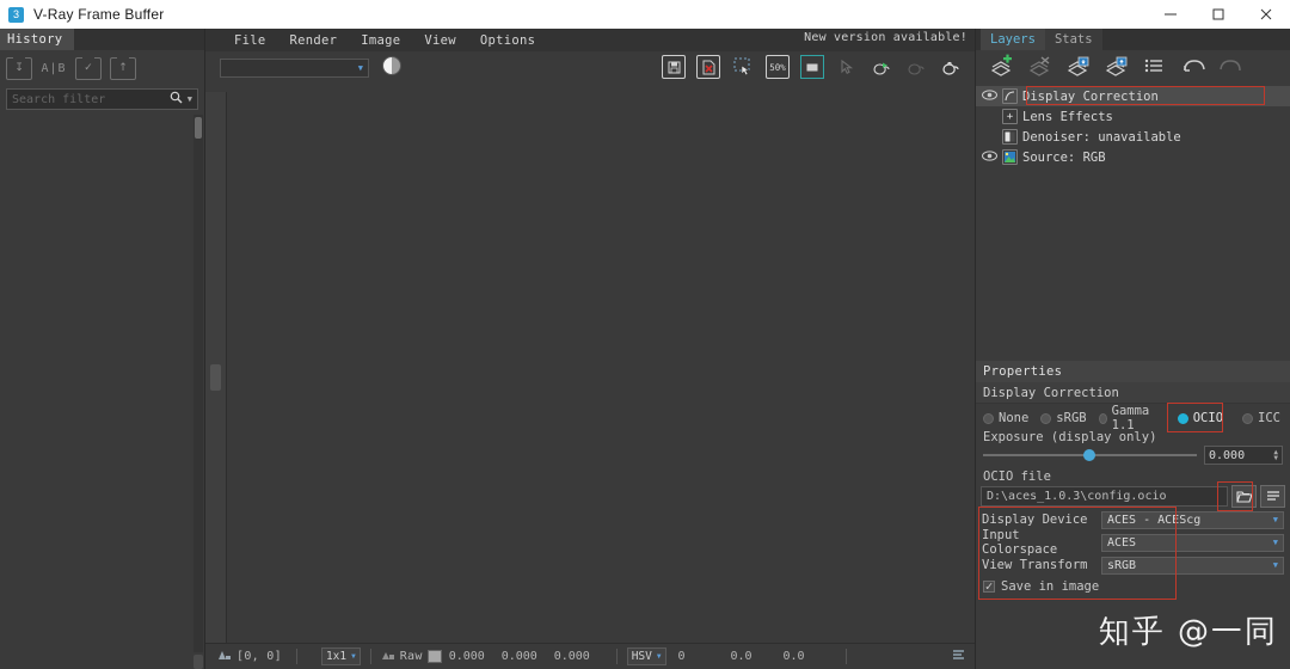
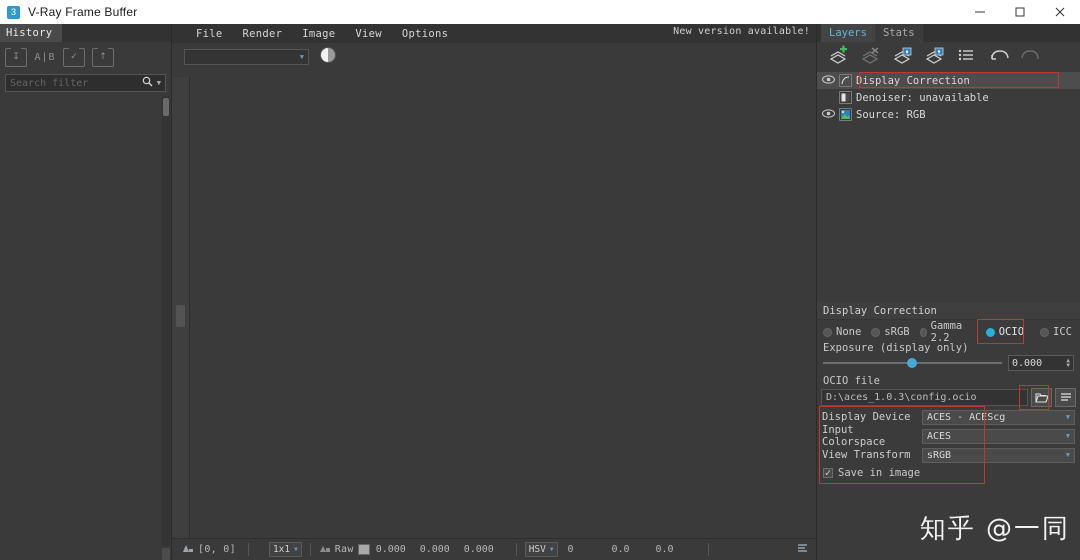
  3
  V-Ray Frame Buffer
  History
  ↧
  A|B
  ✓
  ↑
  Search filter
  ▼
  File
  Render
  Image
  View
  Options
  New version available!
  ▼
- 50%
  [0, 0]
  1x1
  Raw
  0.000
  0.000
  0.000
  HSV
  0
  0.0
  0.0
  Layers
  Stats
  Display Correction
- +
- Lens Effects
  Denoiser: unavailable
  Source: RGB
- Properties
  Display Correction
  None
  sRGB
- Gamma 1.1
+ Gamma 2.2
  OCIO
  ICC
  Exposure (display only)
  0.000
  OCIO file
  D:\aces_1.0.3\config.ocio
  Display Device
  ACES - ACEScg
  ▼
  Input Colorspace
  ACES
  ▼
  View Transform
  sRGB
  ▼
  ✓
  Save in image
  知乎 @一同
